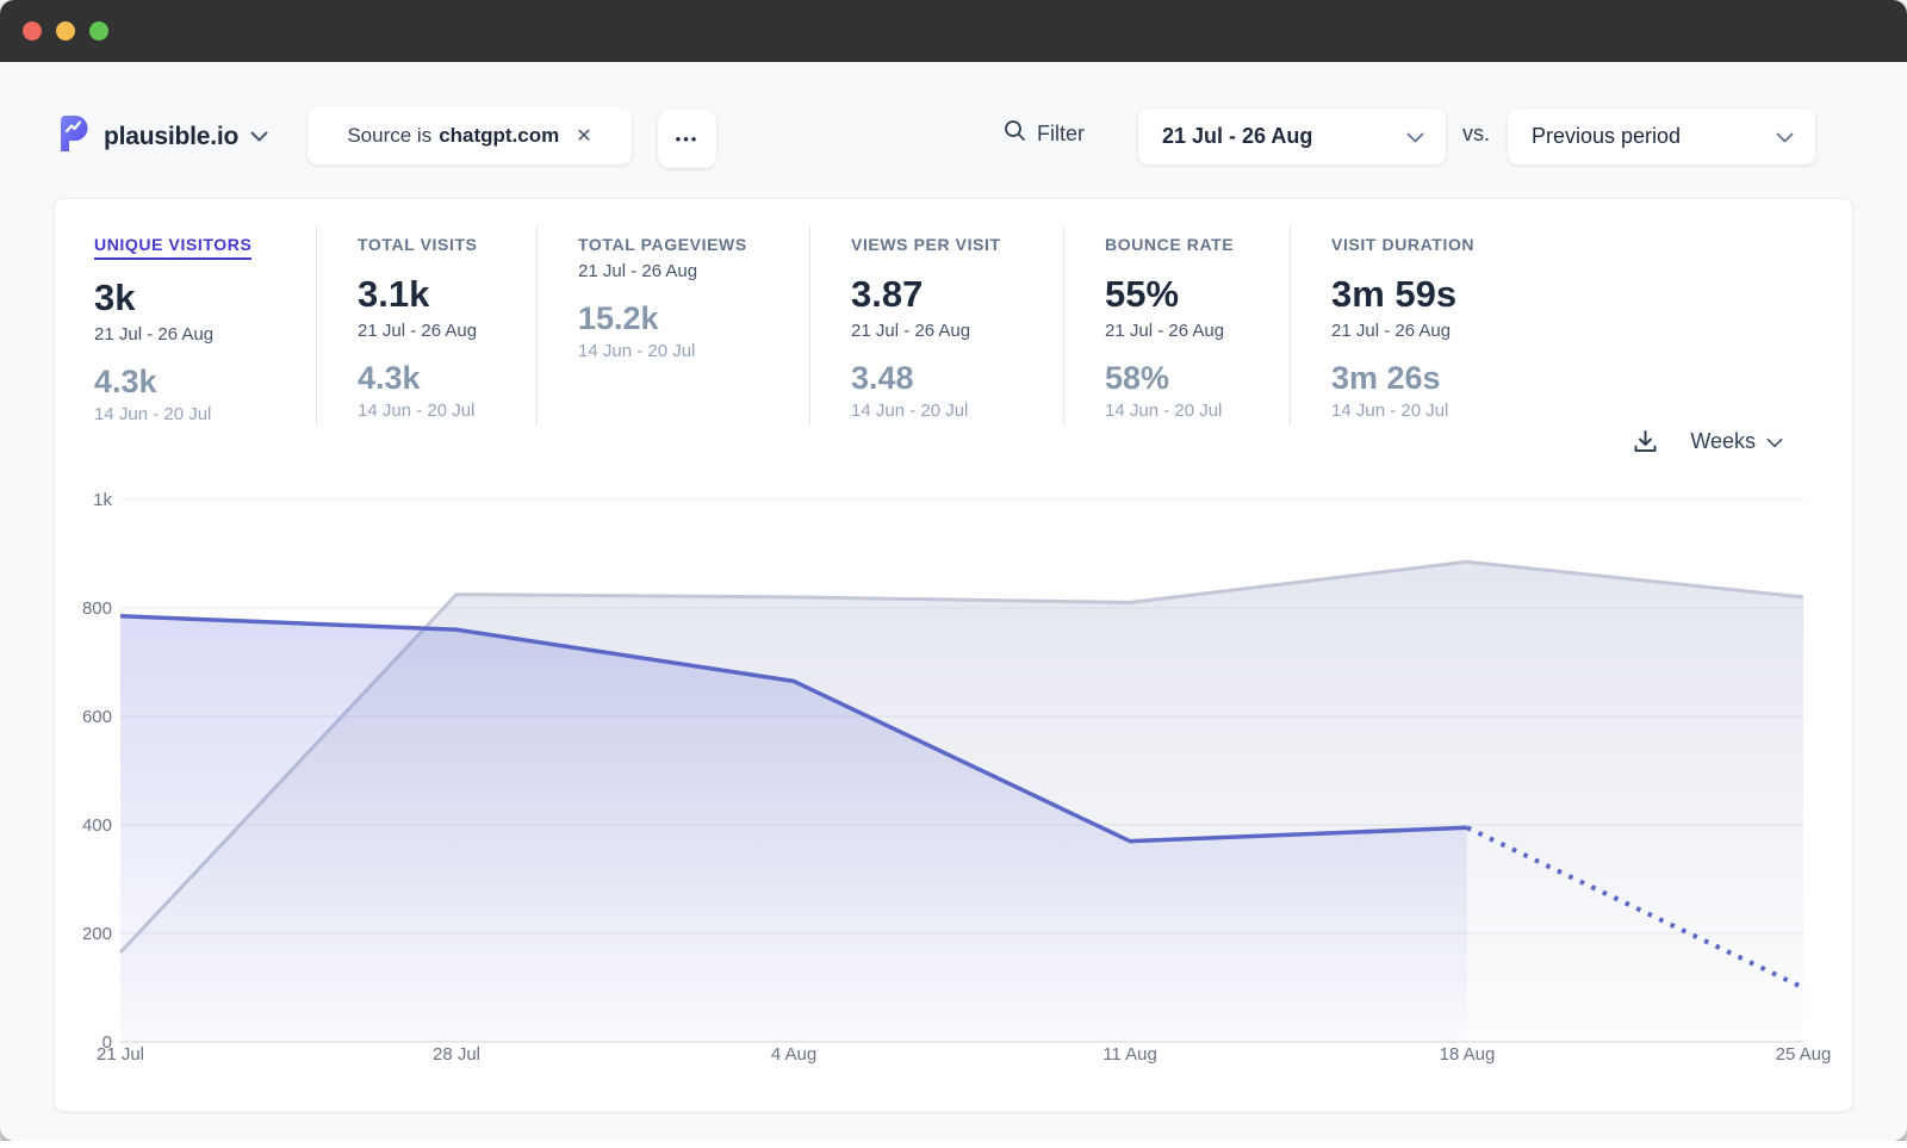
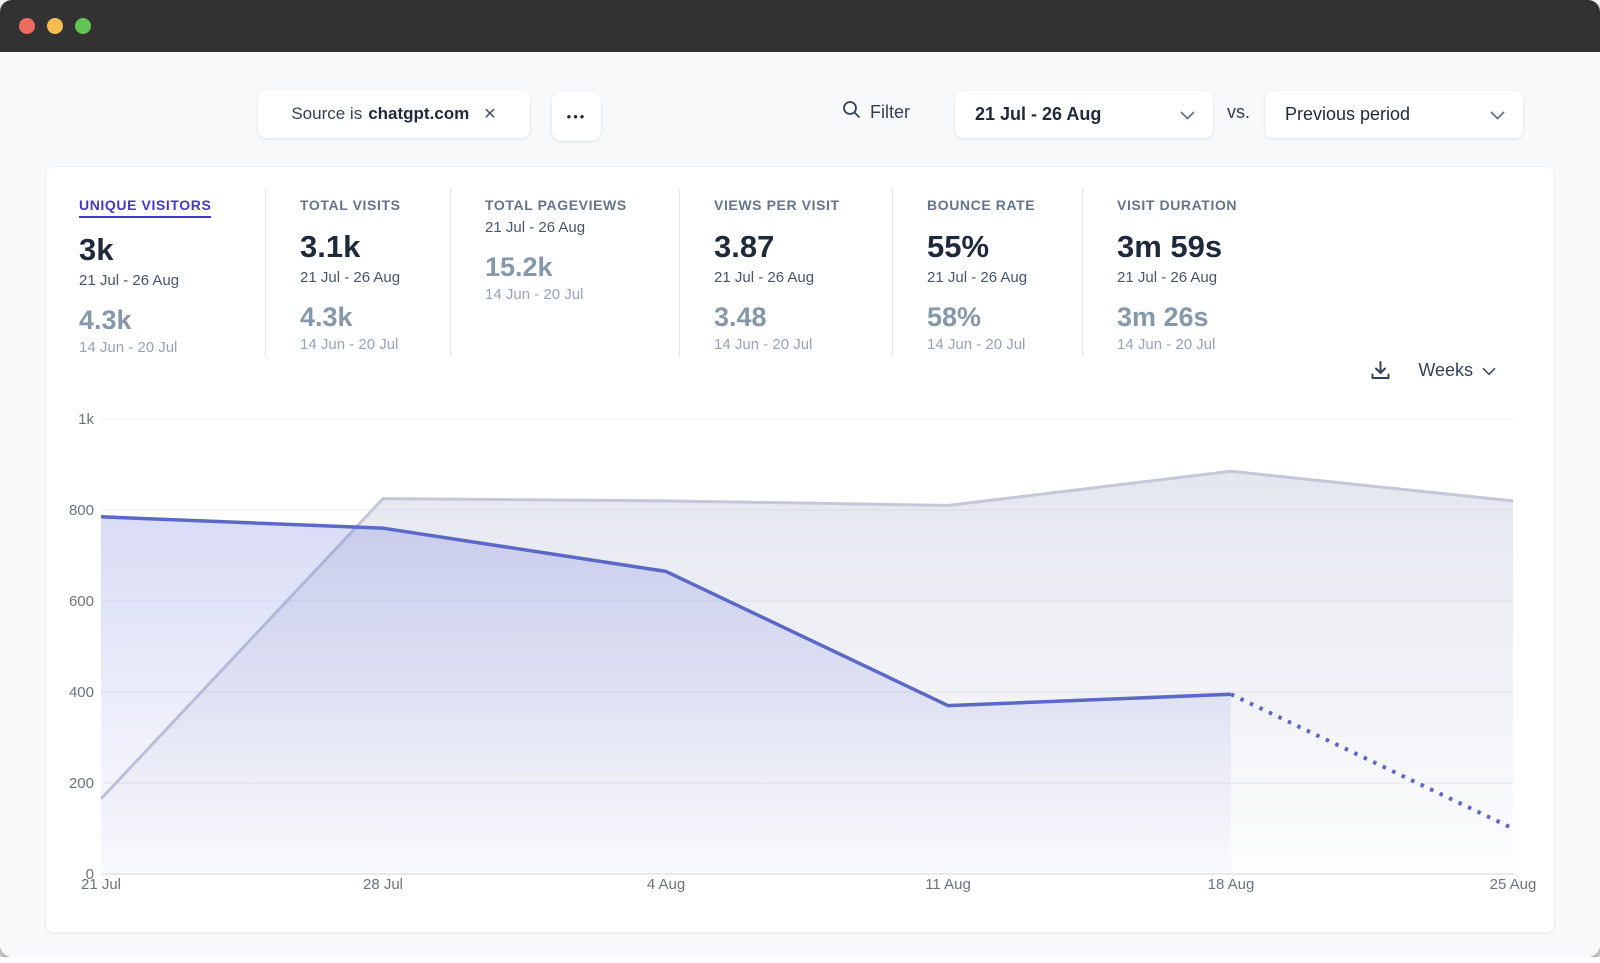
- plausible.io
  Source is
  chatgpt.com
  ✕
  •••
  Filter
  21 Jul - 26 Aug
  vs.
  Previous period
  UNIQUE VISITORS
  3k
  21 Jul - 26 Aug
  4.3k
  14 Jun - 20 Jul
  TOTAL VISITS
  3.1k
  21 Jul - 26 Aug
  4.3k
  14 Jun - 20 Jul
  TOTAL PAGEVIEWS
  21 Jul - 26 Aug
  15.2k
  14 Jun - 20 Jul
  VIEWS PER VISIT
  3.87
  21 Jul - 26 Aug
  3.48
  14 Jun - 20 Jul
  BOUNCE RATE
  55%
  21 Jul - 26 Aug
  58%
  14 Jun - 20 Jul
  VISIT DURATION
  3m 59s
  21 Jul - 26 Aug
  3m 26s
  14 Jun - 20 Jul
  Weeks
  0
  200
  400
  600
  800
  1k
  21 Jul
  28 Jul
  4 Aug
  11 Aug
  18 Aug
  25 Aug
